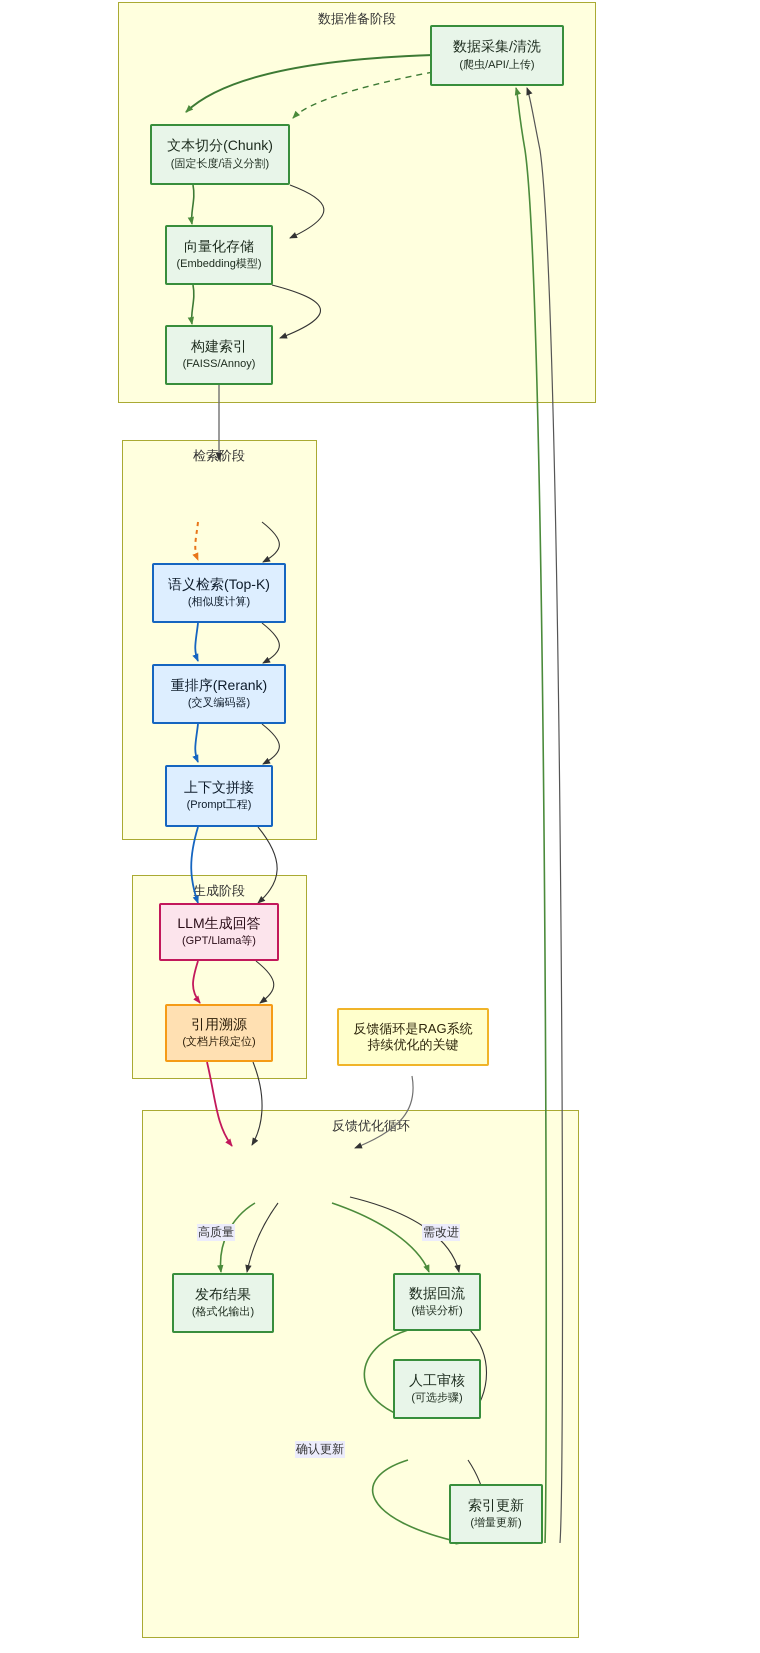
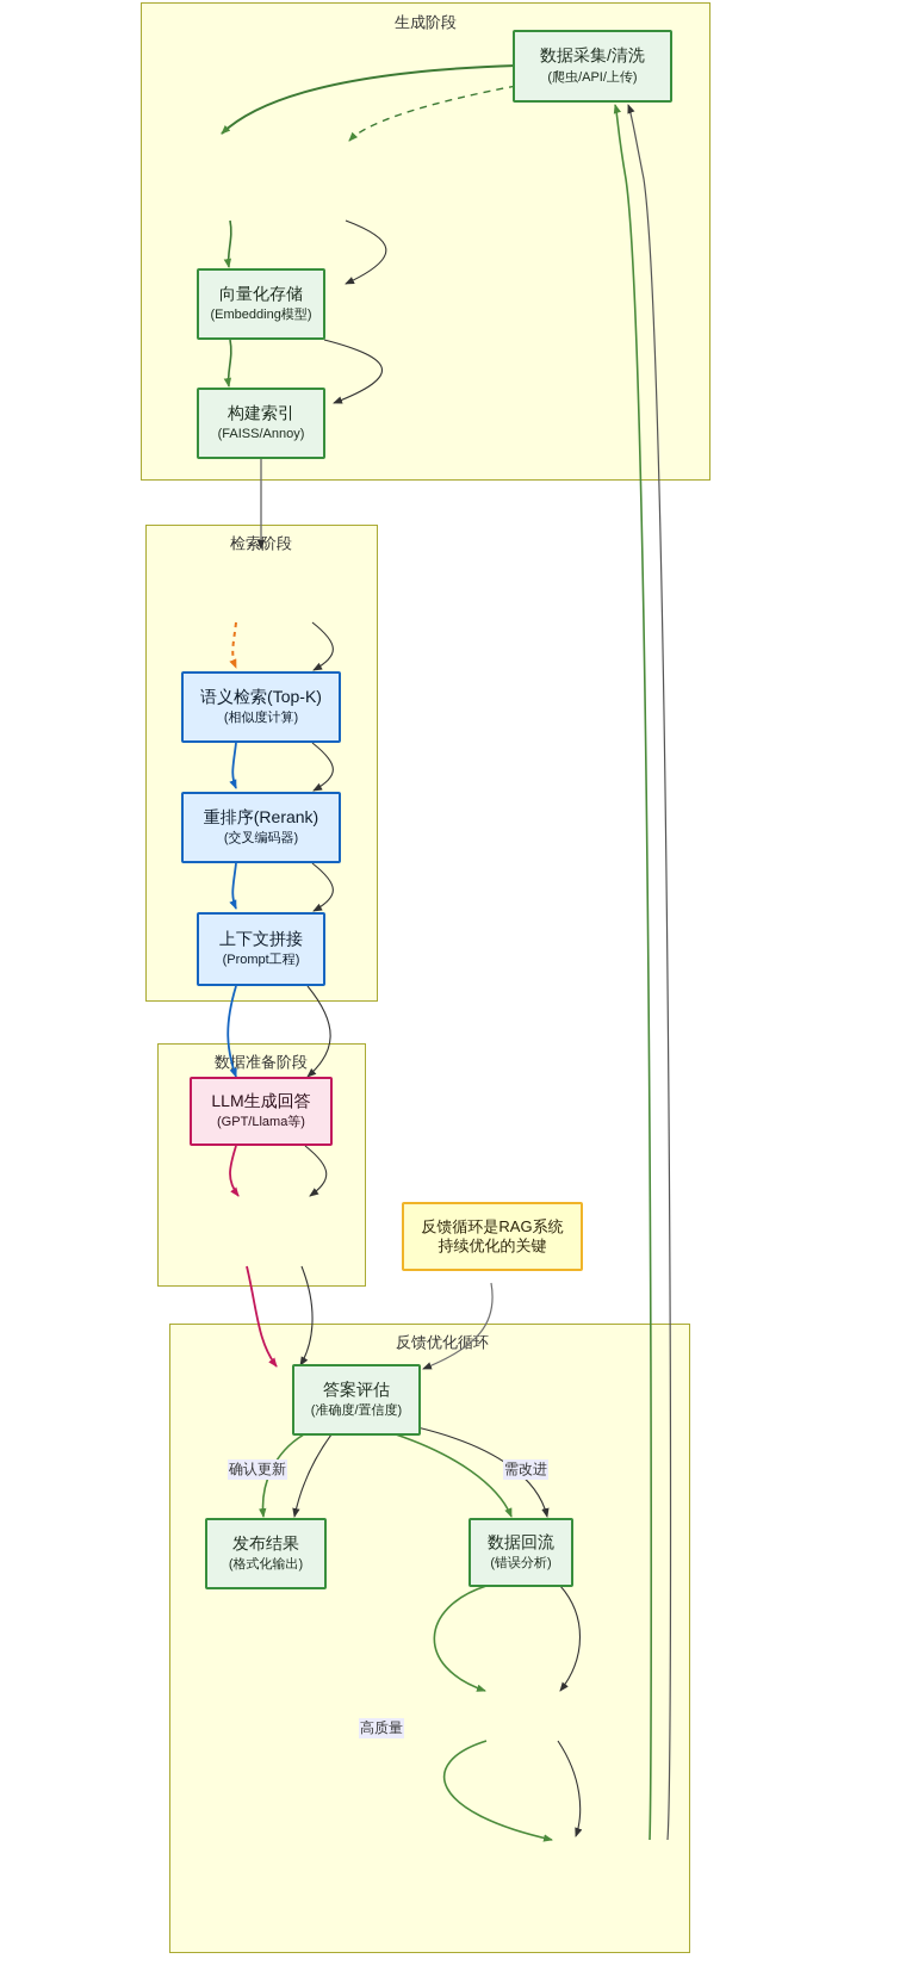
- 数据准备阶段
+ 生成阶段
  检索阶段
- 生成阶段
+ 数据准备阶段
  反馈优化循环
  数据采集/清洗
  (爬虫/API/上传)
- 文本切分(Chunk)
- (固定长度/语义分割)
  向量化存储
  (Embedding模型)
  构建索引
  (FAISS/Annoy)
  语义检索(Top-K)
  (相似度计算)
  重排序(Rerank)
  (交叉编码器)
  上下文拼接
  (Prompt工程)
  LLM生成回答
  (GPT/Llama等)
- 引用溯源
- (文档片段定位)
  反馈循环是RAG系统
  持续优化的关键
+ 答案评估
+ (准确度/置信度)
  发布结果
  (格式化输出)
  数据回流
  (错误分析)
- 人工审核
- (可选步骤)
- 索引更新
- (增量更新)
- 高质量
+ 确认更新
  需改进
- 确认更新
+ 高质量
